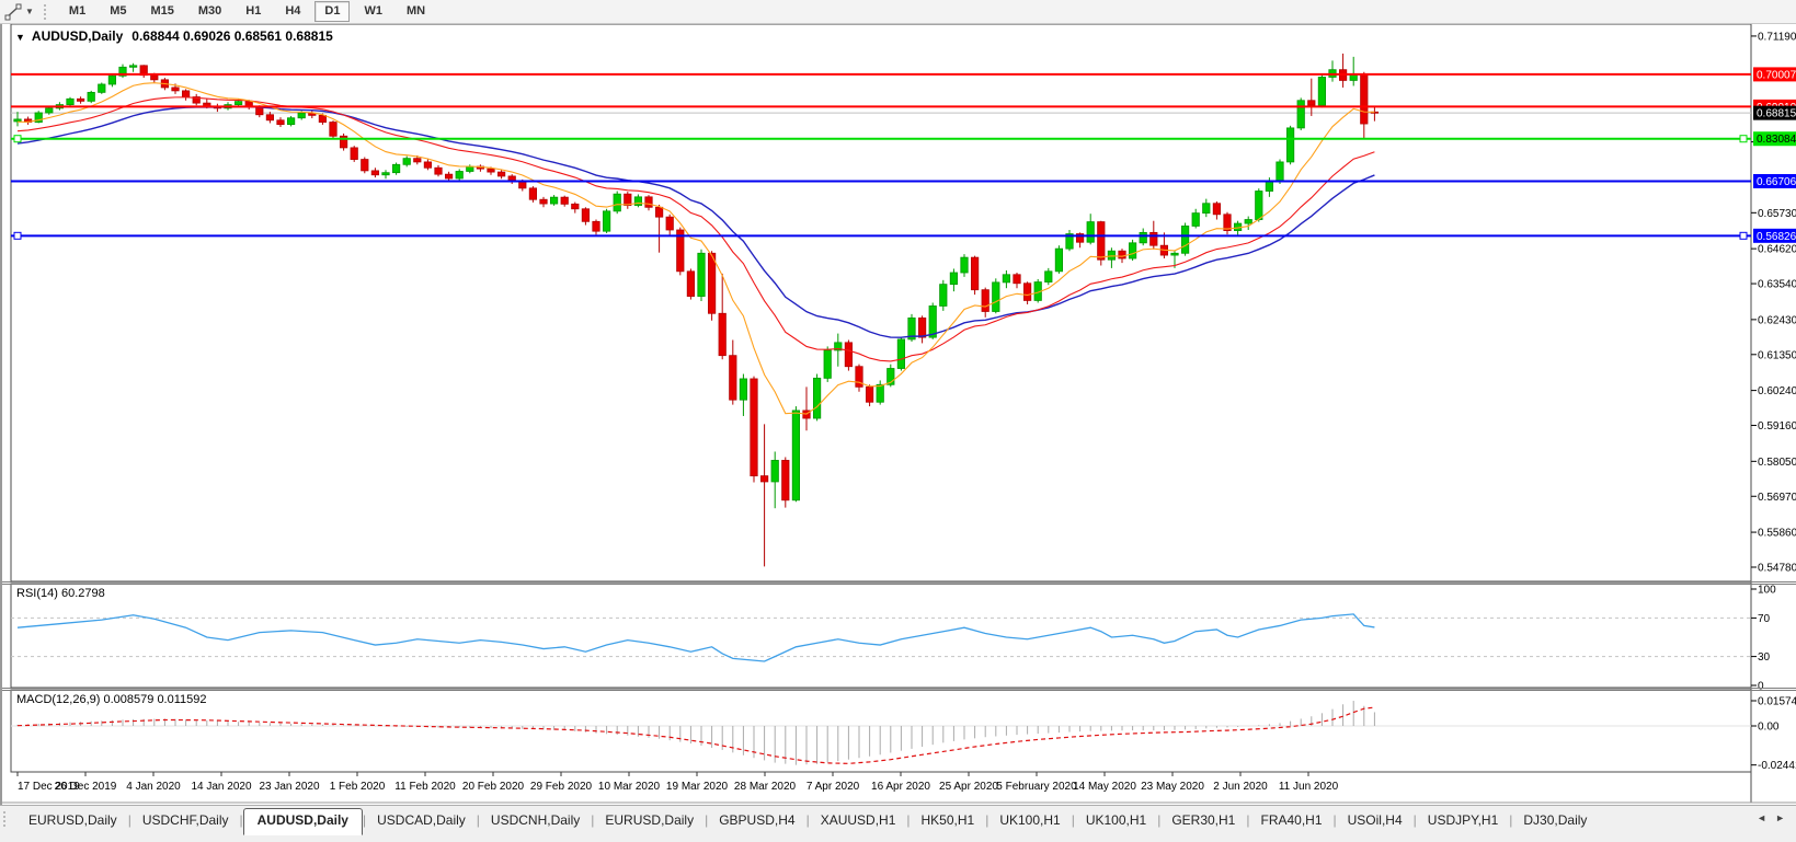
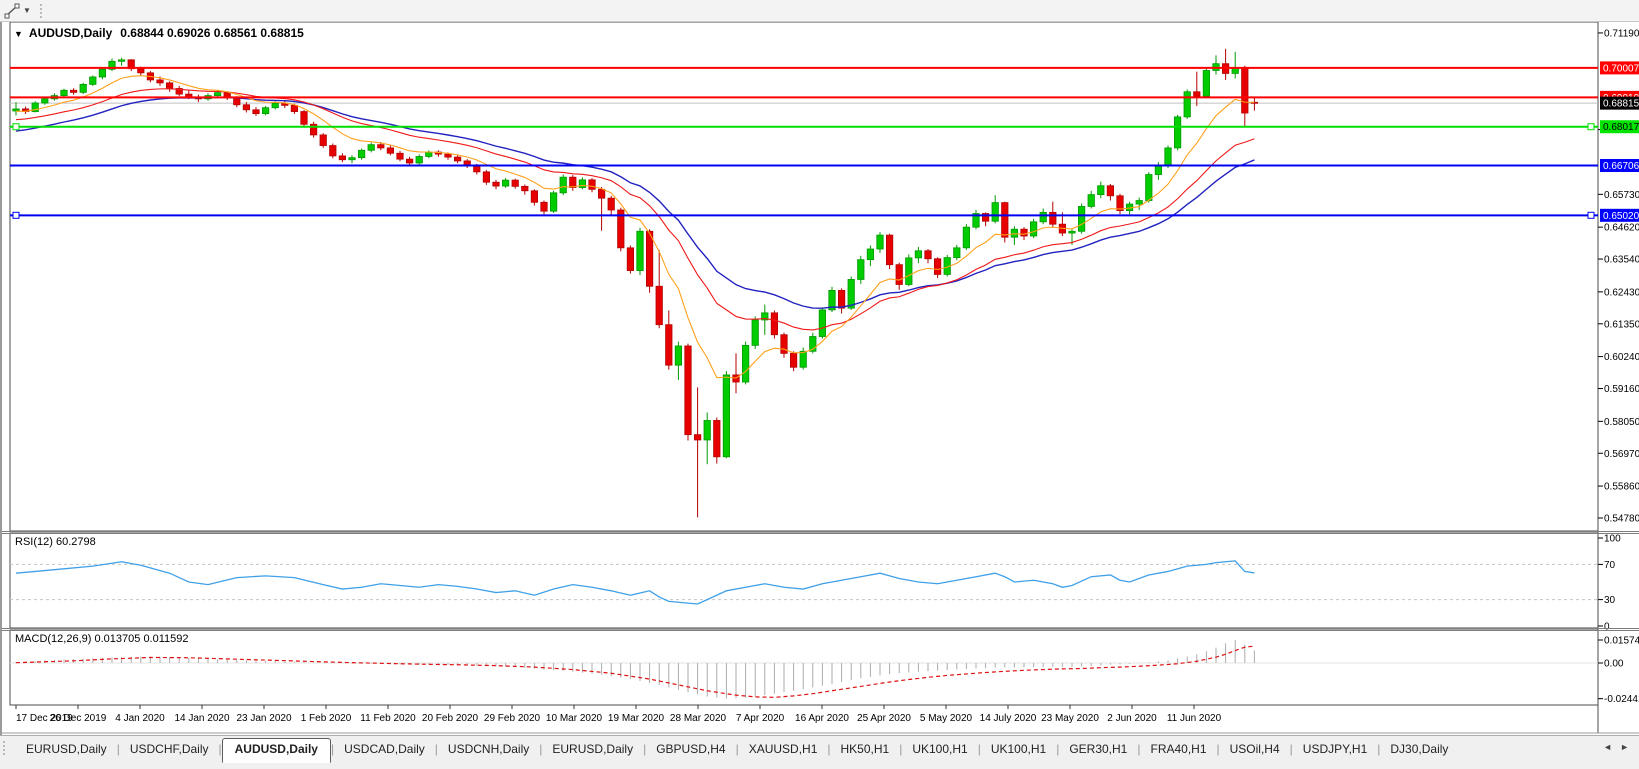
  ▼
- M1
- M5
- M15
- M30
- H1
- H4
- D1
- W1
- MN
  0.71190
  0.65730
  0.64620
  0.63540
  0.62430
  0.61350
  0.60240
  0.59160
  0.58050
  0.56970
  0.55860
  0.54780
  17 Dec 2019
  26 Dec 2019
  4 Jan 2020
  14 Jan 2020
  23 Jan 2020
  1 Feb 2020
  11 Feb 2020
  20 Feb 2020
  29 Feb 2020
  10 Mar 2020
  19 Mar 2020
  28 Mar 2020
  7 Apr 2020
  16 Apr 2020
  25 Apr 2020
- 5 February 2020
+ 5 May 2020
- 14 May 2020
+ 14 July 2020
  23 May 2020
  2 Jun 2020
  11 Jun 2020
  0.70007
  0.68815
- 0.83084
+ 0.68017
  0.66706
- 0.56826
+ 0.65020
  100
  70
  30
  0
  0.01574
  0.00
  -0.0244
  ▼ AUDUSD,Daily 0.68844 0.69026 0.68561 0.68815
- RSI(14) 60.2798
+ RSI(12) 60.2798
- MACD(12,26,9) 0.008579 0.011592
+ MACD(12,26,9) 0.013705 0.011592
  EURUSD,Daily
  |
  USDCHF,Daily
  |
  AUDUSD,Daily
  |
  USDCAD,Daily
  |
  USDCNH,Daily
  |
  EURUSD,Daily
  |
  GBPUSD,H4
  |
  XAUUSD,H1
  |
  HK50,H1
  |
  UK100,H1
  |
  UK100,H1
  |
  GER30,H1
  |
  FRA40,H1
  |
  USOil,H4
  |
  USDJPY,H1
  |
  DJ30,Daily
  ◄
  ►
